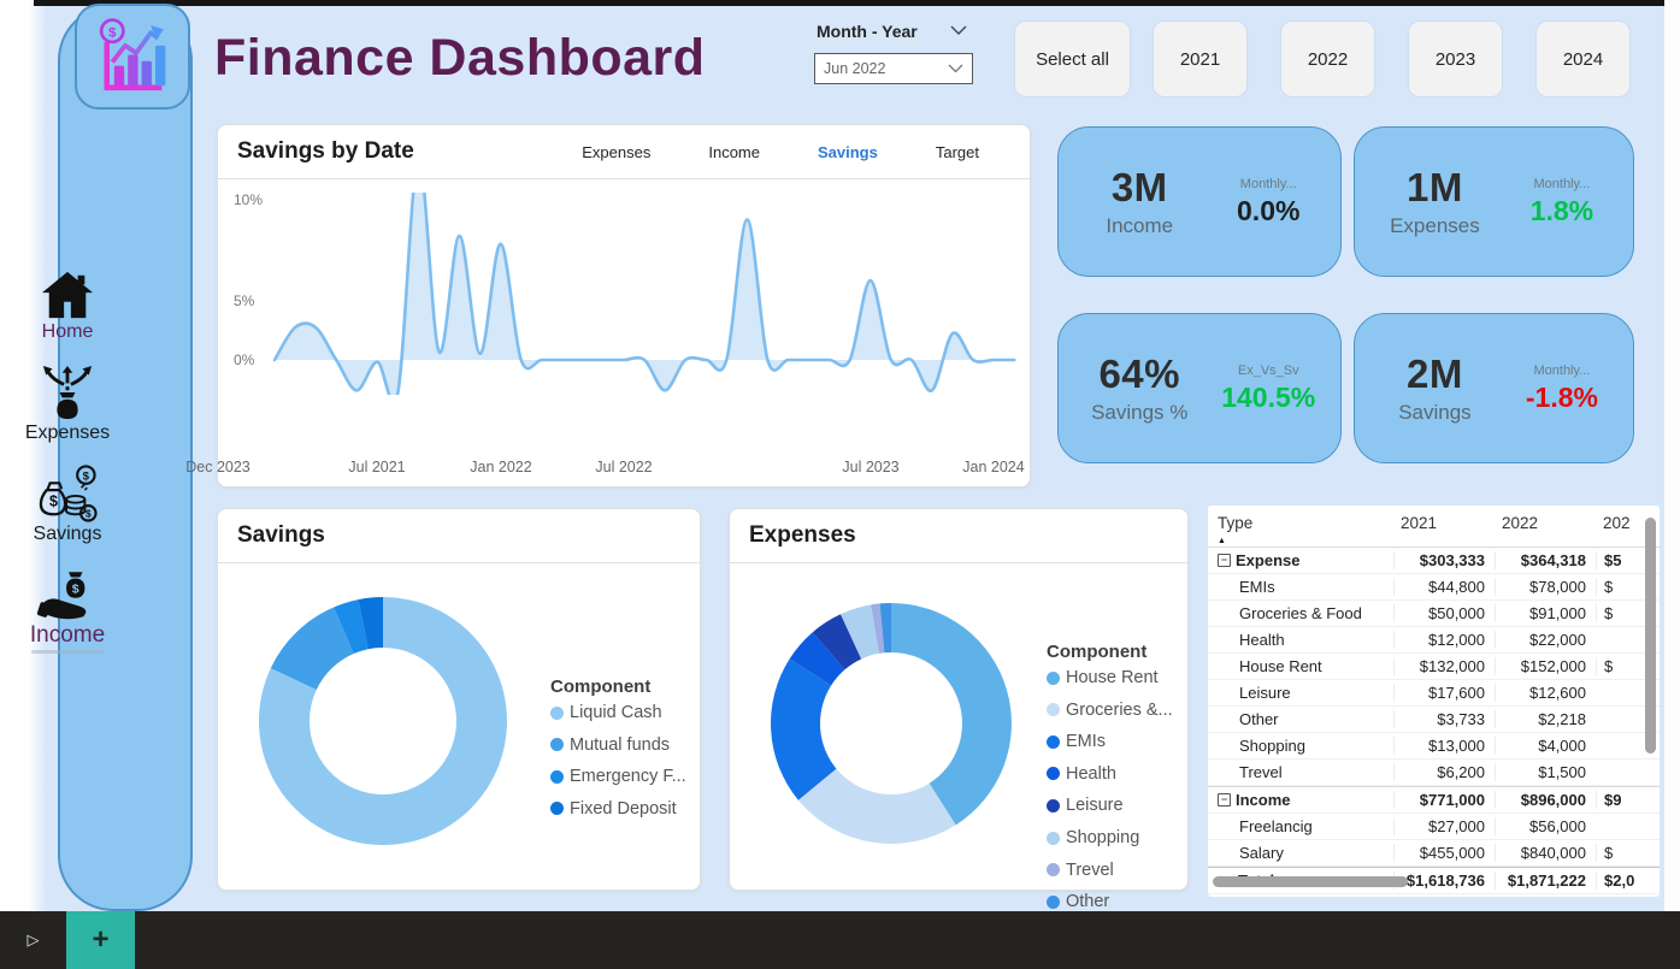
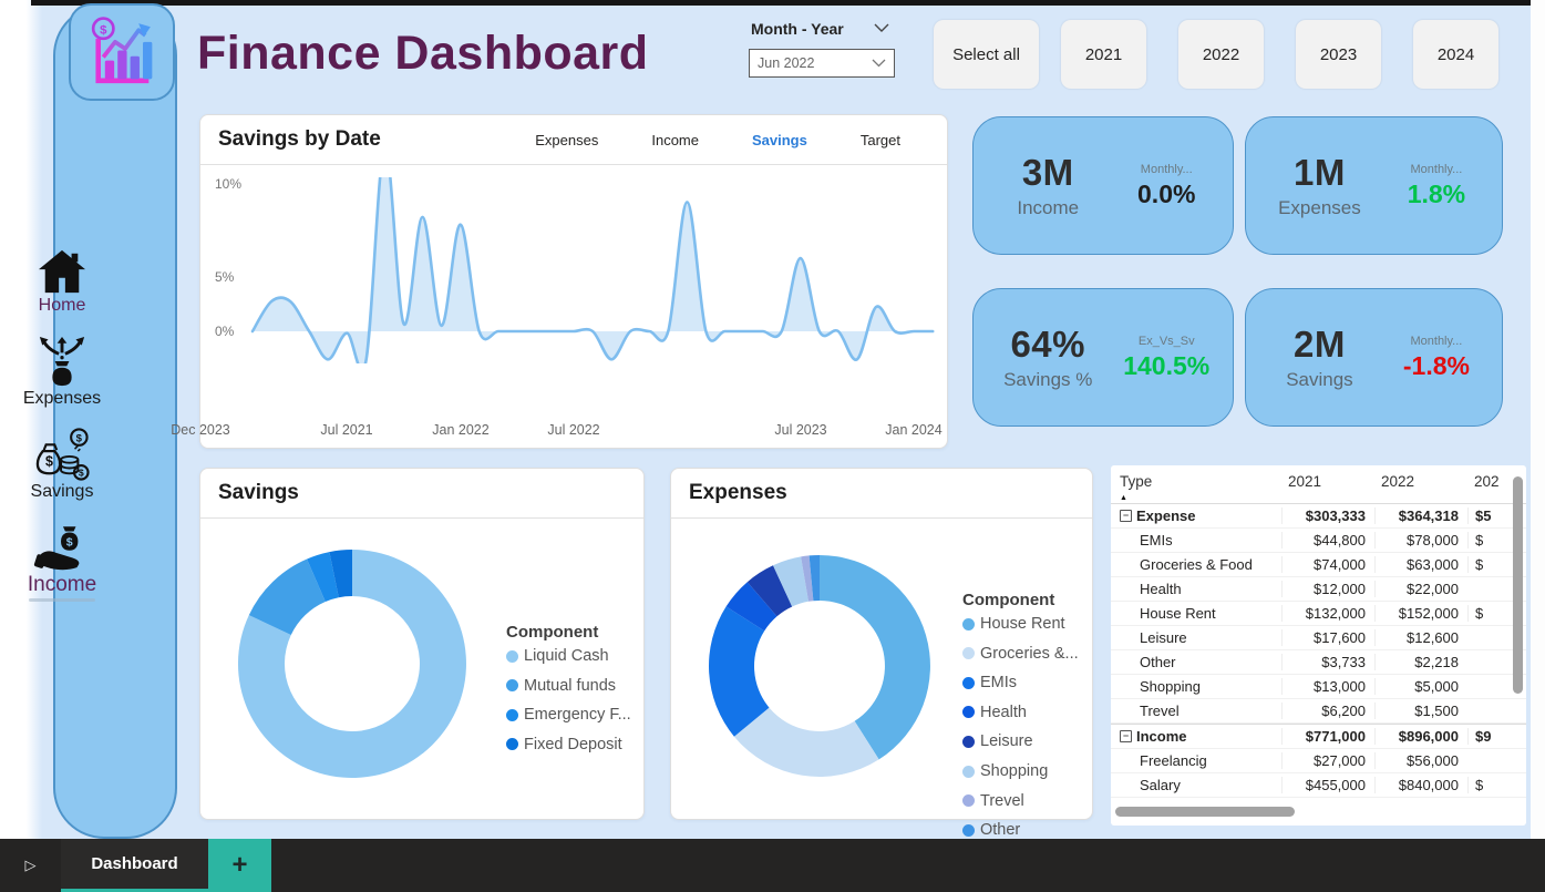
  $
  Home
  Expenses
  $
  $
  $
  Savings
  $
  Income
  Finance Dashboard
  Month - Year
  Jun 2022
  Select all
  2021
  2022
  2023
  2024
  Savings by Date
  Expenses
  Income
  Savings
  Target
  10%
  5%
  0%
  Jul 2021
  Jan 2022
  Jul 2022
  Dec 2023
  Jul 2023
  Jan 2024
  3M
  Income
  Monthly...
  0.0%
  1M
  Expenses
  Monthly...
  1.8%
  64%
  Savings %
  Ex_Vs_Sv
  140.5%
  2M
  Savings
  Monthly...
  -1.8%
  Savings
  Component
  Liquid Cash
  Mutual funds
  Emergency F...
  Fixed Deposit
  Expenses
  Component
  House Rent
  Groceries &...
  EMIs
  Health
  Leisure
  Shopping
  Trevel
  Other
  Type
  2021
  2022
  202
  −
  Expense
  $303,333
  $364,318
  $5
  EMIs
  $44,800
  $78,000
  $
  Groceries & Food
- $50,000
+ $74,000
- $91,000
+ $63,000
  $
  Health
  $12,000
  $22,000
  House Rent
  $132,000
  $152,000
  $
  Leisure
  $17,600
  $12,600
  Other
  $3,733
  $2,218
  Shopping
  $13,000
- $4,000
+ $5,000
  Trevel
  $6,200
  $1,500
  −
  Income
  $771,000
  $896,000
  $9
  Freelancig
  $27,000
  $56,000
  Salary
  $455,000
  $840,000
  $
- $1,618,736
- $1,871,222
- $2,0
  ▷
+ Dashboard
  +
